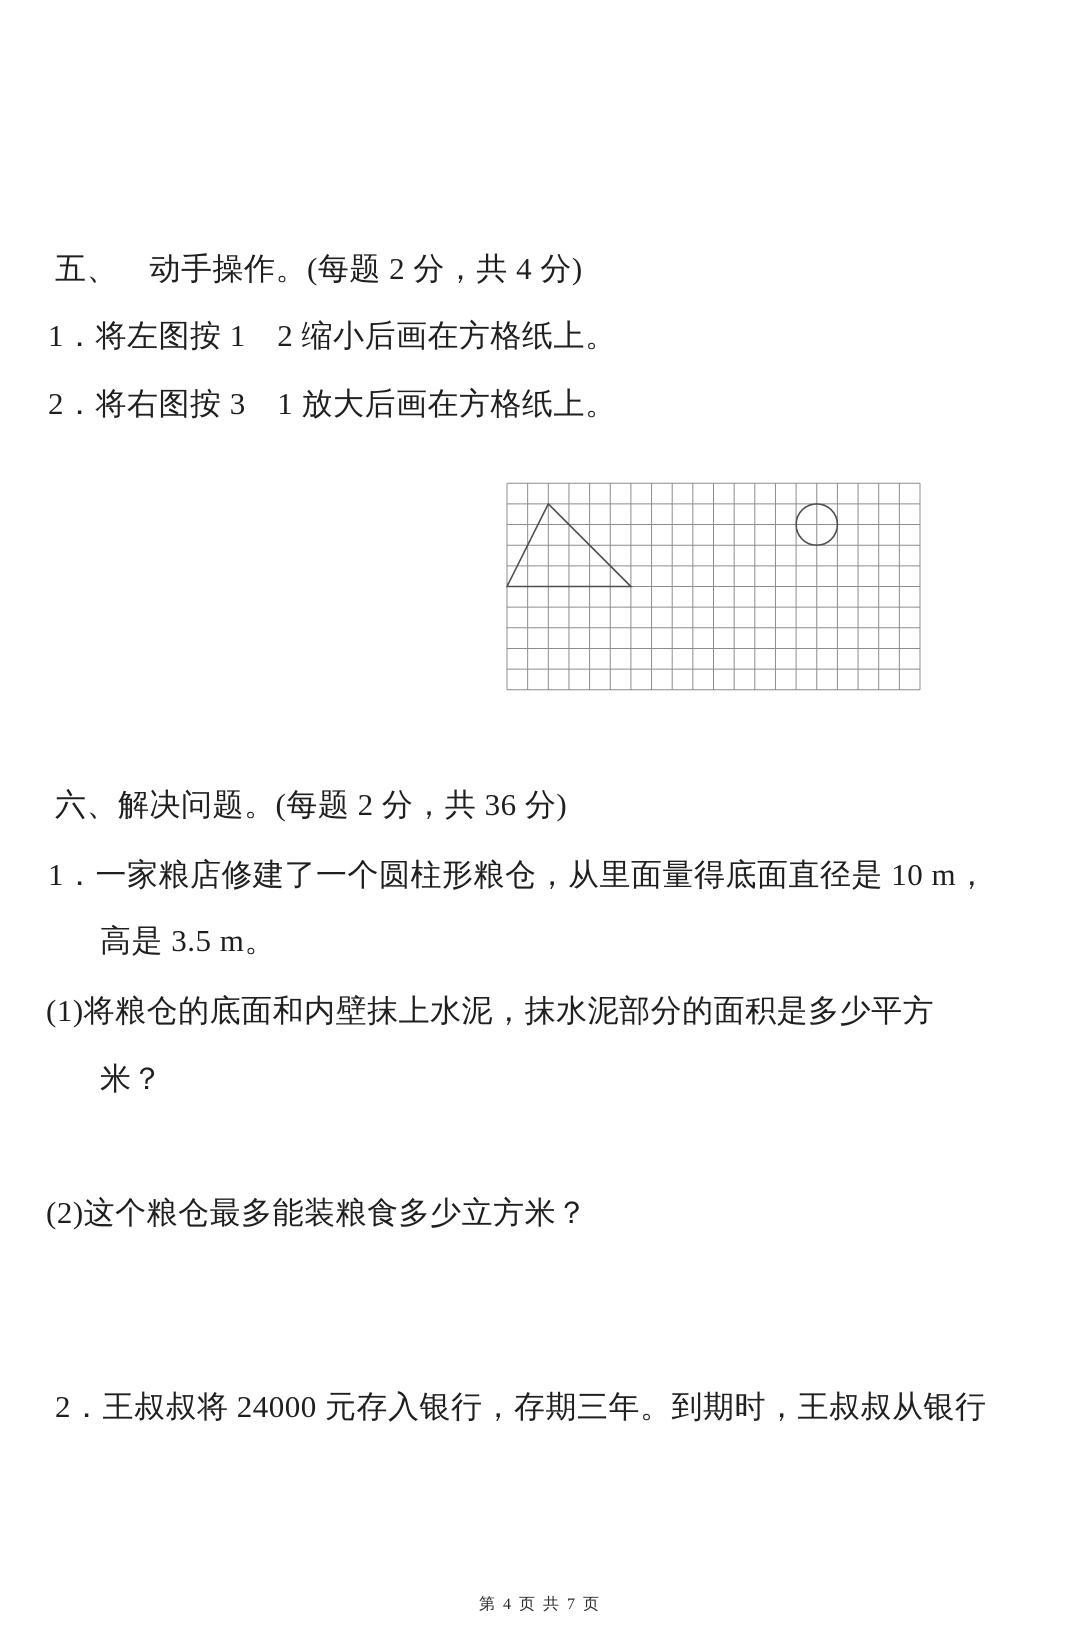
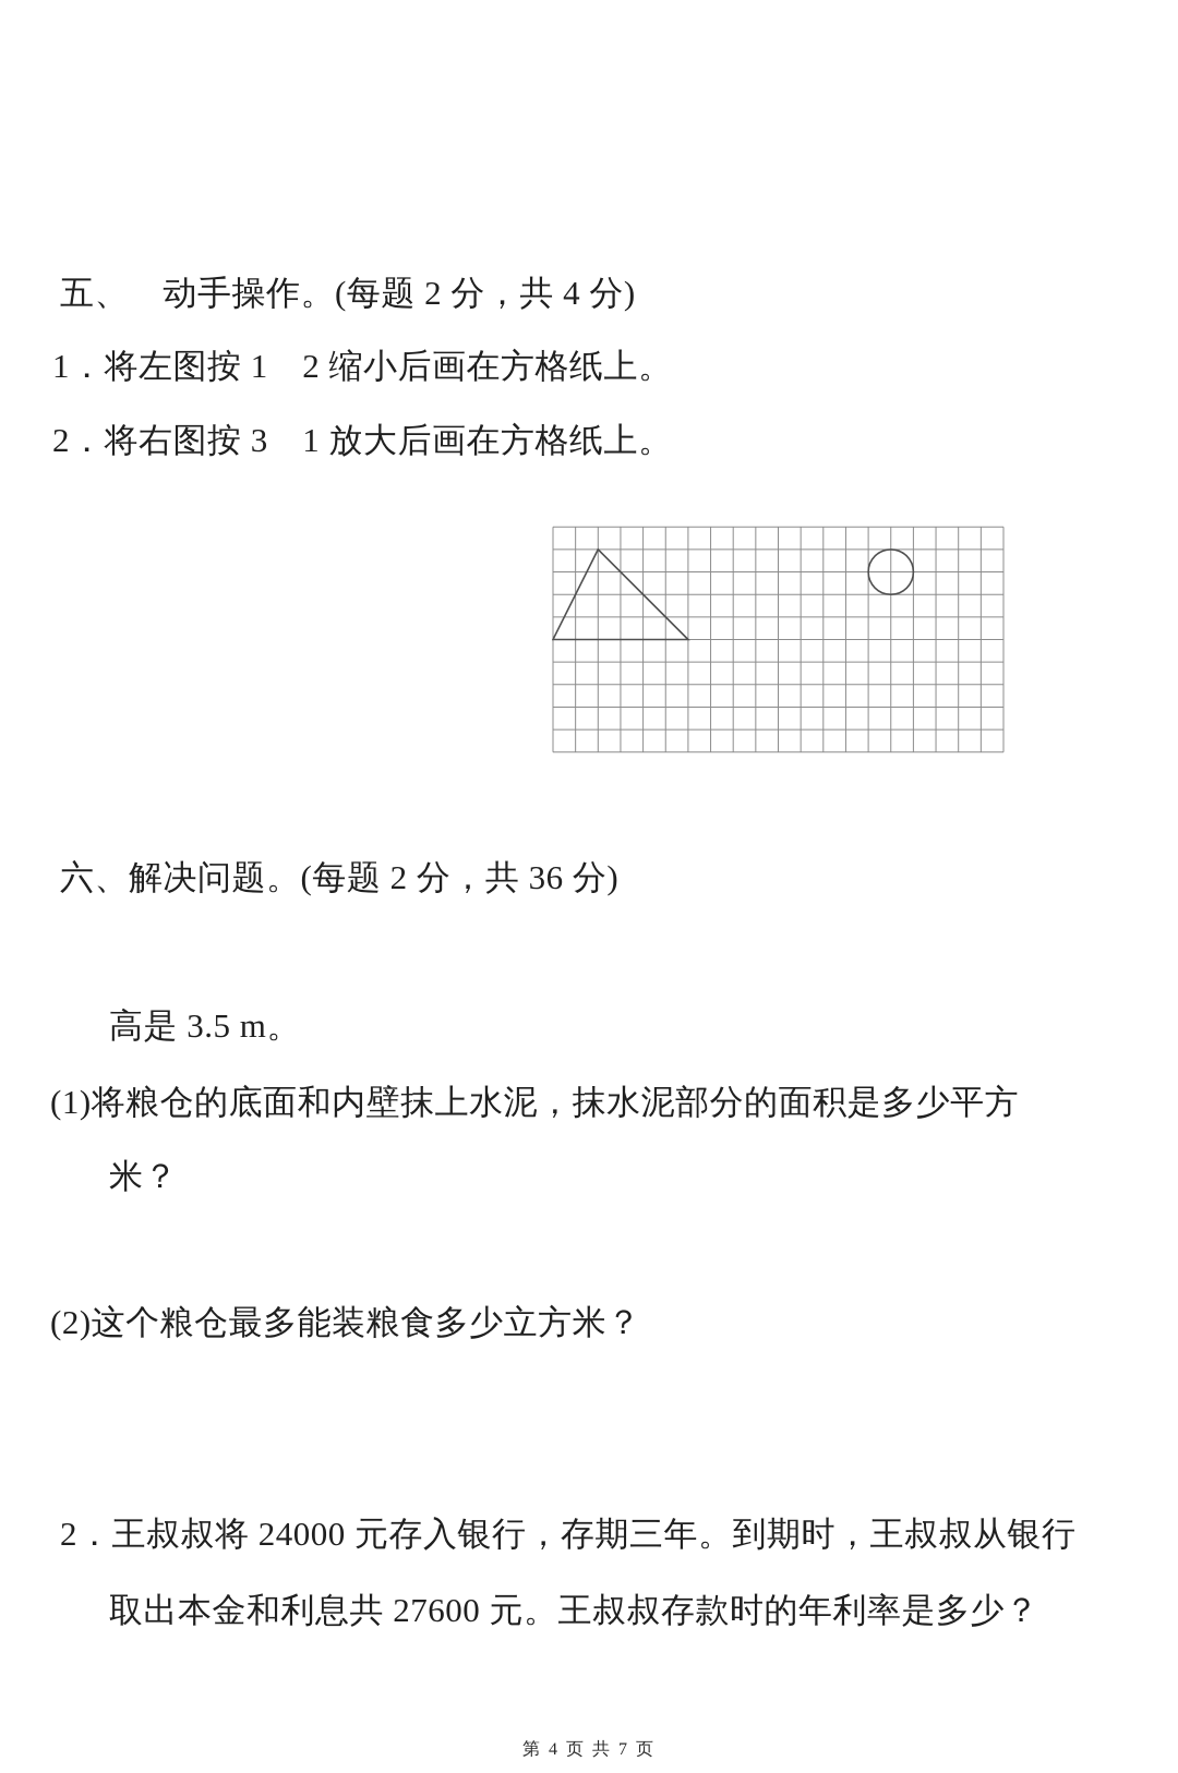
  五、 动手操作。(每题 2 分，共 4 分)
  1．将左图按 1 2 缩小后画在方格纸上。
  2．将右图按 3 1 放大后画在方格纸上。
  六、解决问题。(每题 2 分，共 36 分)
- 1．一家粮店修建了一个圆柱形粮仓，从里面量得底面直径是 10 m，
  高是 3.5 m。
  (1)将粮仓的底面和内壁抹上水泥，抹水泥部分的面积是多少平方
  米？
  (2)这个粮仓最多能装粮食多少立方米？
  2．王叔叔将 24000 元存入银行，存期三年。到期时，王叔叔从银行
+ 取出本金和利息共 27600 元。王叔叔存款时的年利率是多少？
  第 4 页 共 7 页
